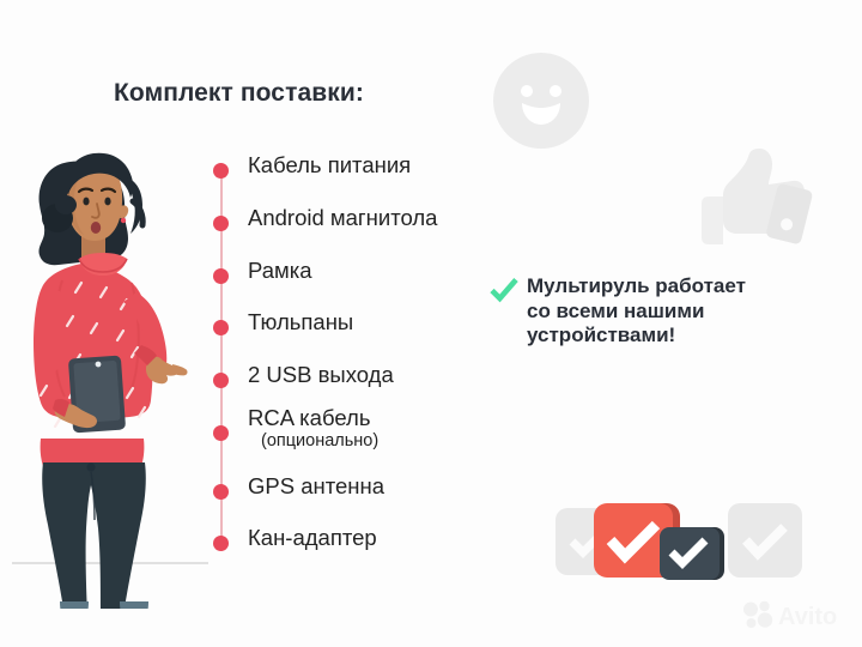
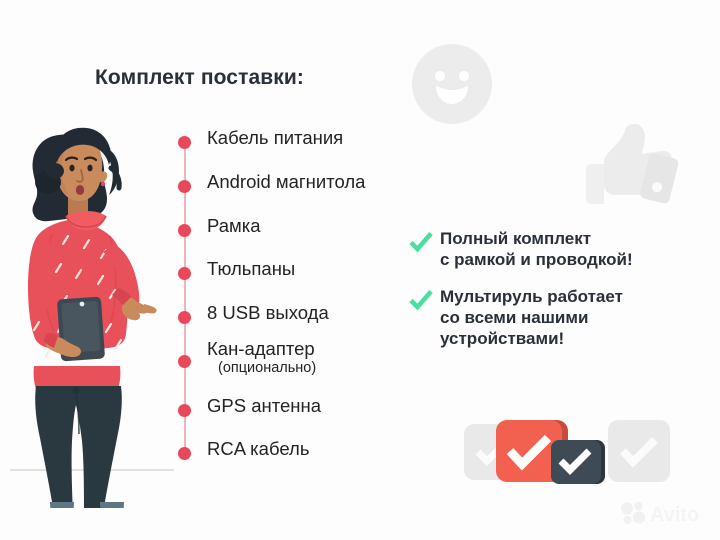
  Комплект поставки:
  Кабель питания
  Android магнитола
  Рамка
  Тюльпаны
- 2 USB выхода
+ 8 USB выхода
- RCA кабель
+ Кан-адаптер
  (опционально)
  GPS антенна
- Кан-адаптер
+ RCA кабель
+ Полный комплект
+ с рамкой и проводкой!
  Мультируль работает
  со всеми нашими
  устройствами!
